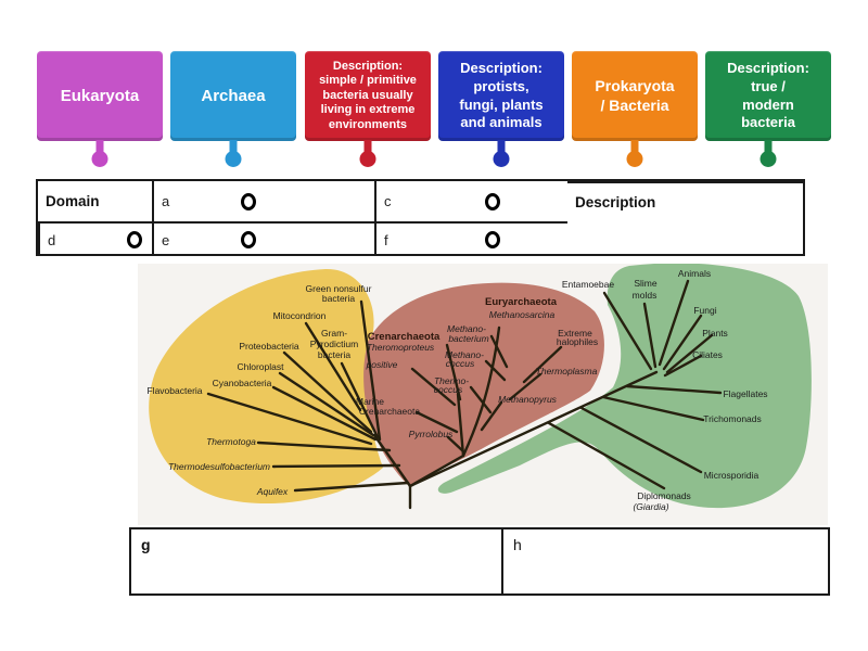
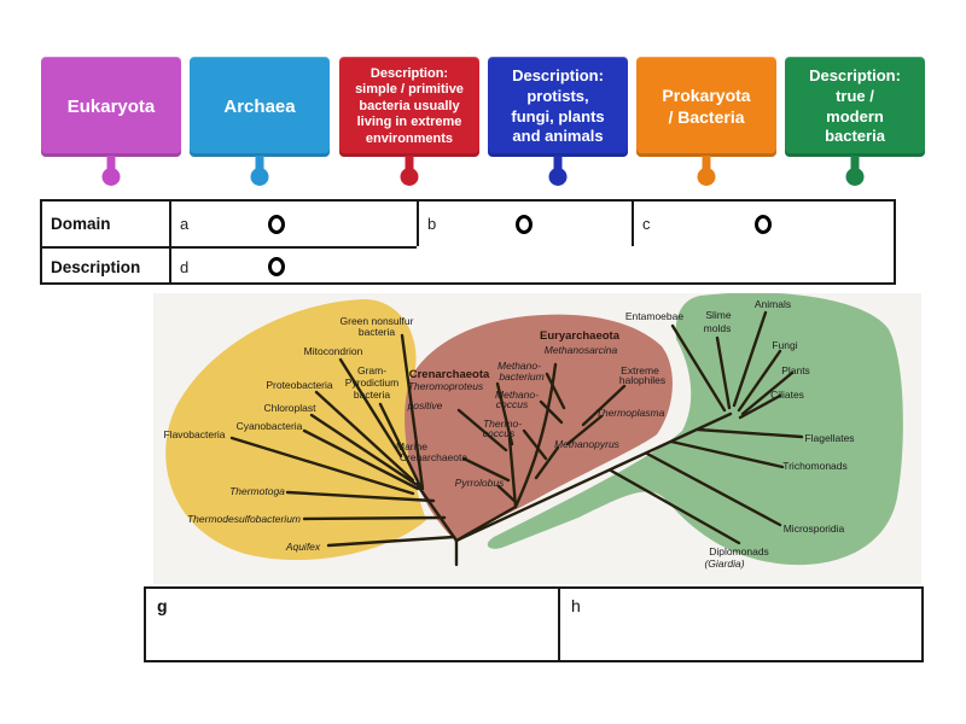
  Eukaryota
  Archaea
  Description:
  simple / primitive
  bacteria usually
  living in extreme
  environments
  Description:
  protists,
  fungi, plants
  and animals
  Prokaryota
  / Bacteria
  Description:
  true /
  modern
  bacteria
  Domain
  a
+ b
  c
  Description
  d
- e
- f
  Green nonsulfur
  bacteria
  Mitocondrion
  Gram-
  Pyrodictium
  bacteria
  Proteobacteria
  Chloroplast
  Cyanobacteria
  Flavobacteria
  Thermotoga
  Thermodesulfobacterium
  Aquifex
  Marine
  Crenarchaeota
  Crenarchaeota
  Theromoproteus
  positive
  Pyrrolobus
  Euryarchaeota
  Methanosarcina
  Methano-
  bacterium
  Methano-
  coccus
  Thermo-
  coccus
  Methanopyrus
  Thermoplasma
  Extreme
  halophiles
  Entamoebae
  Slime
  molds
  Animals
  Fungi
  Plants
  Ciliates
  Flagellates
  Trichomonads
  Microsporidia
  Diplomonads
  (Giardia)
  g
  h
